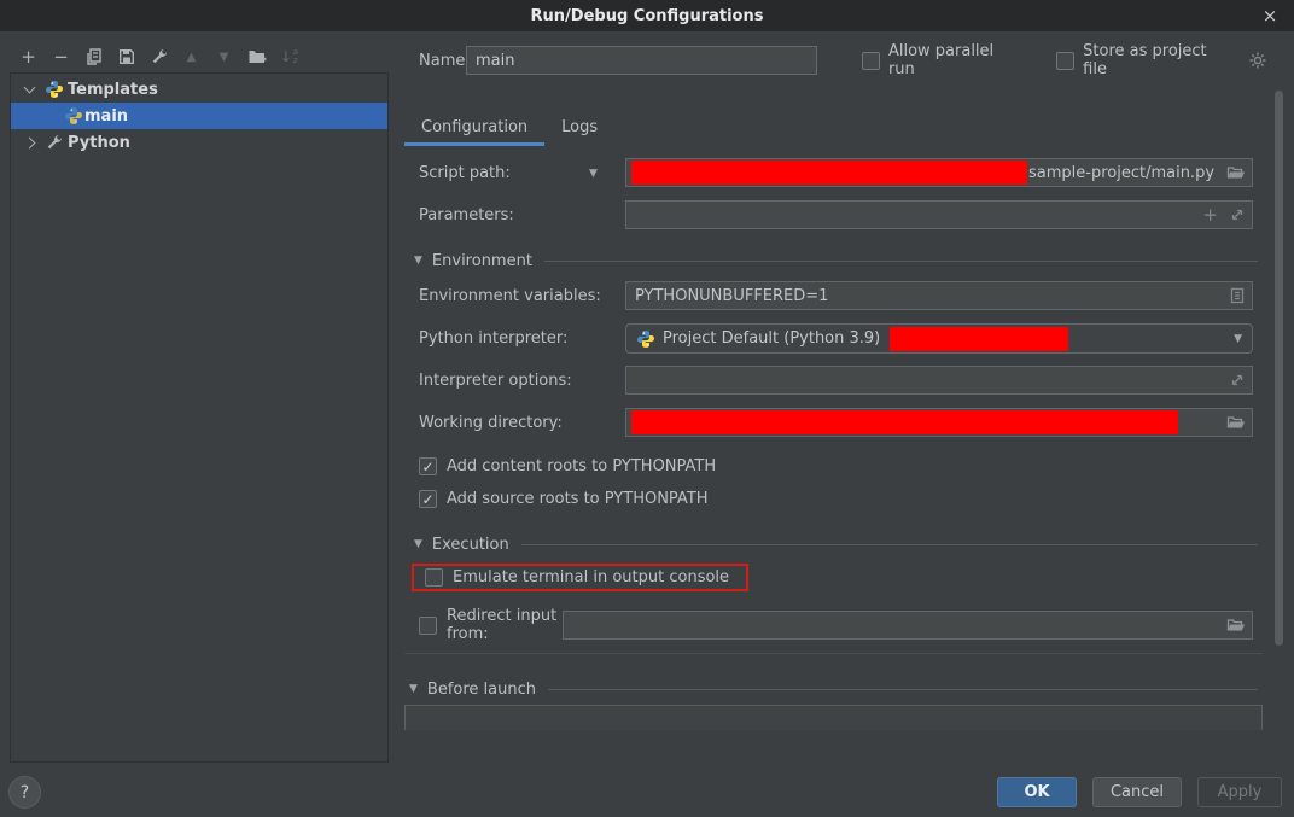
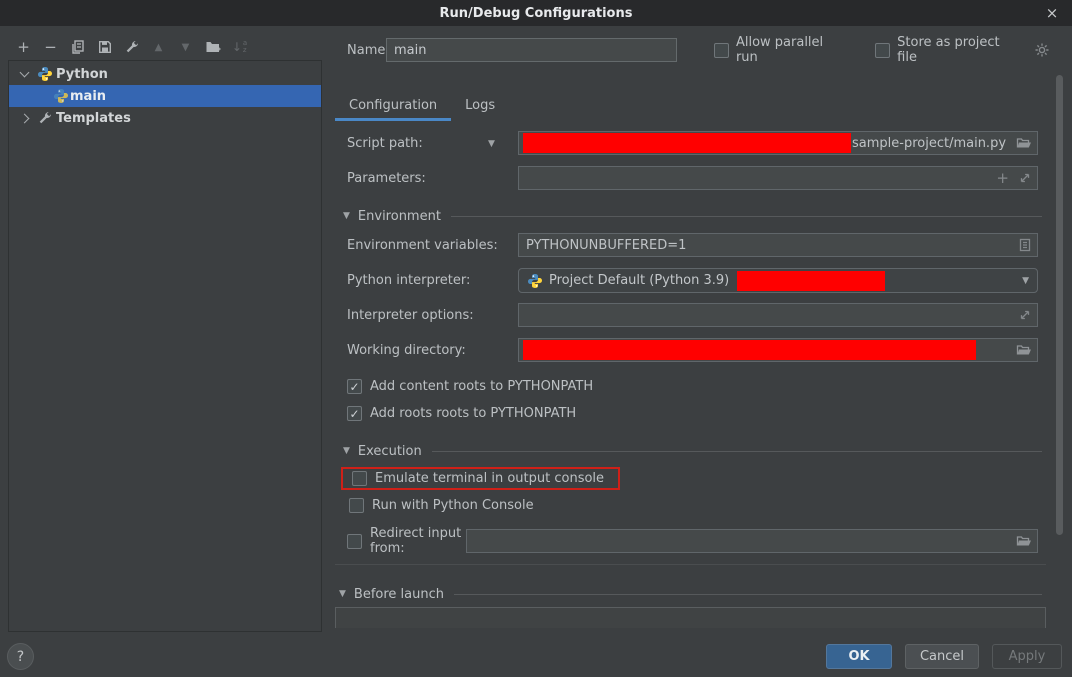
  Run/Debug Configurations
  ×
  +
  −
  ▲
  ▼
  ↓
  a
  z
- Templates
+ Python
  main
- Python
+ Templates
  Name
  main
  Allow parallel run
  Store as project file
  Configuration
  Logs
  Script path:
  ▼
  sample-project/main.py
  Parameters:
  +
  ▼
  Environment
  Environment variables:
  PYTHONUNBUFFERED=1
  Python interpreter:
  Project Default (Python 3.9)
  ▼
  Interpreter options:
  Working directory:
  ✓
  Add content roots to PYTHONPATH
  ✓
- Add source roots to PYTHONPATH
+ Add roots roots to PYTHONPATH
  ▼
  Execution
  Emulate terminal in output console
+ Run with Python Console
  Redirect input from:
  ▼
  Before launch
  ?
  OK
  Cancel
  Apply
